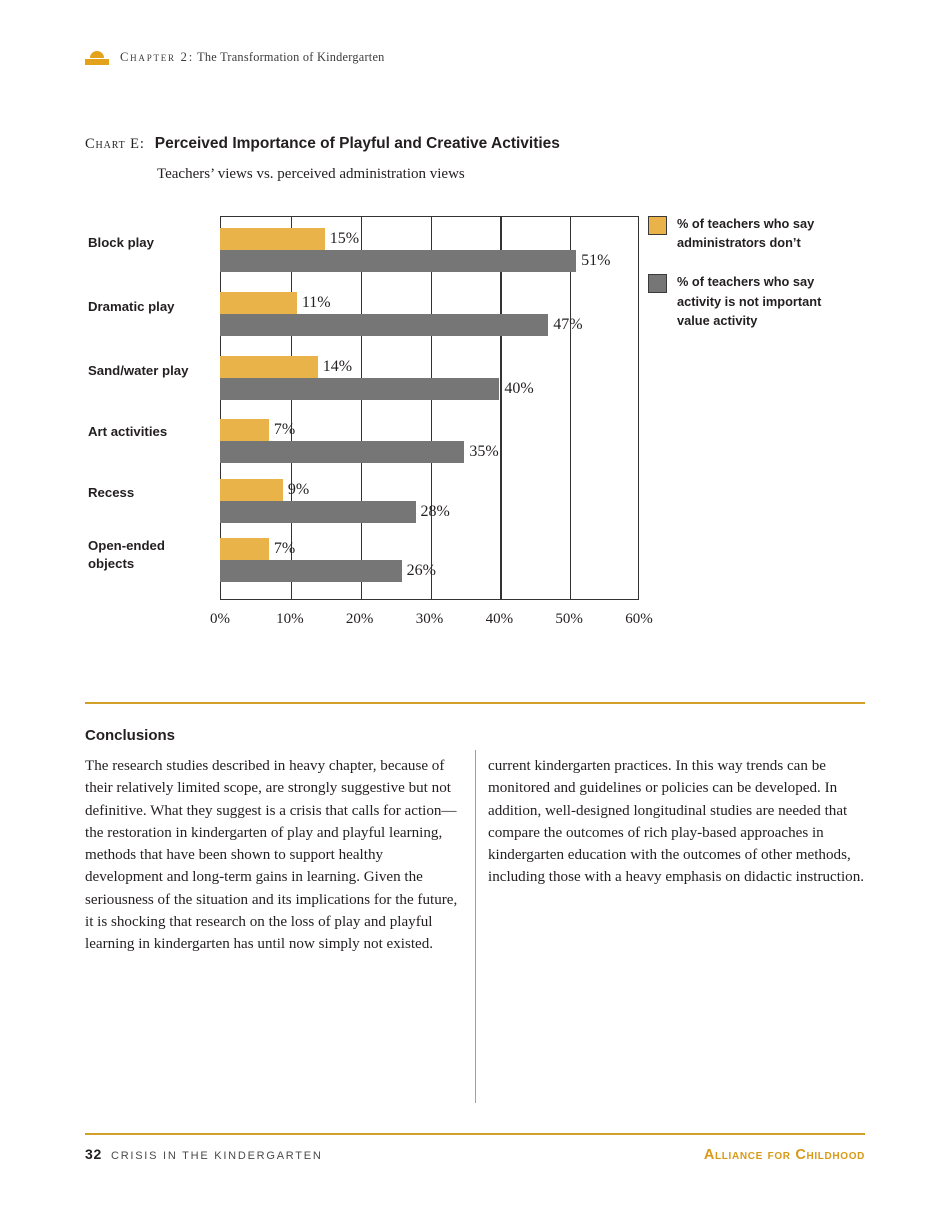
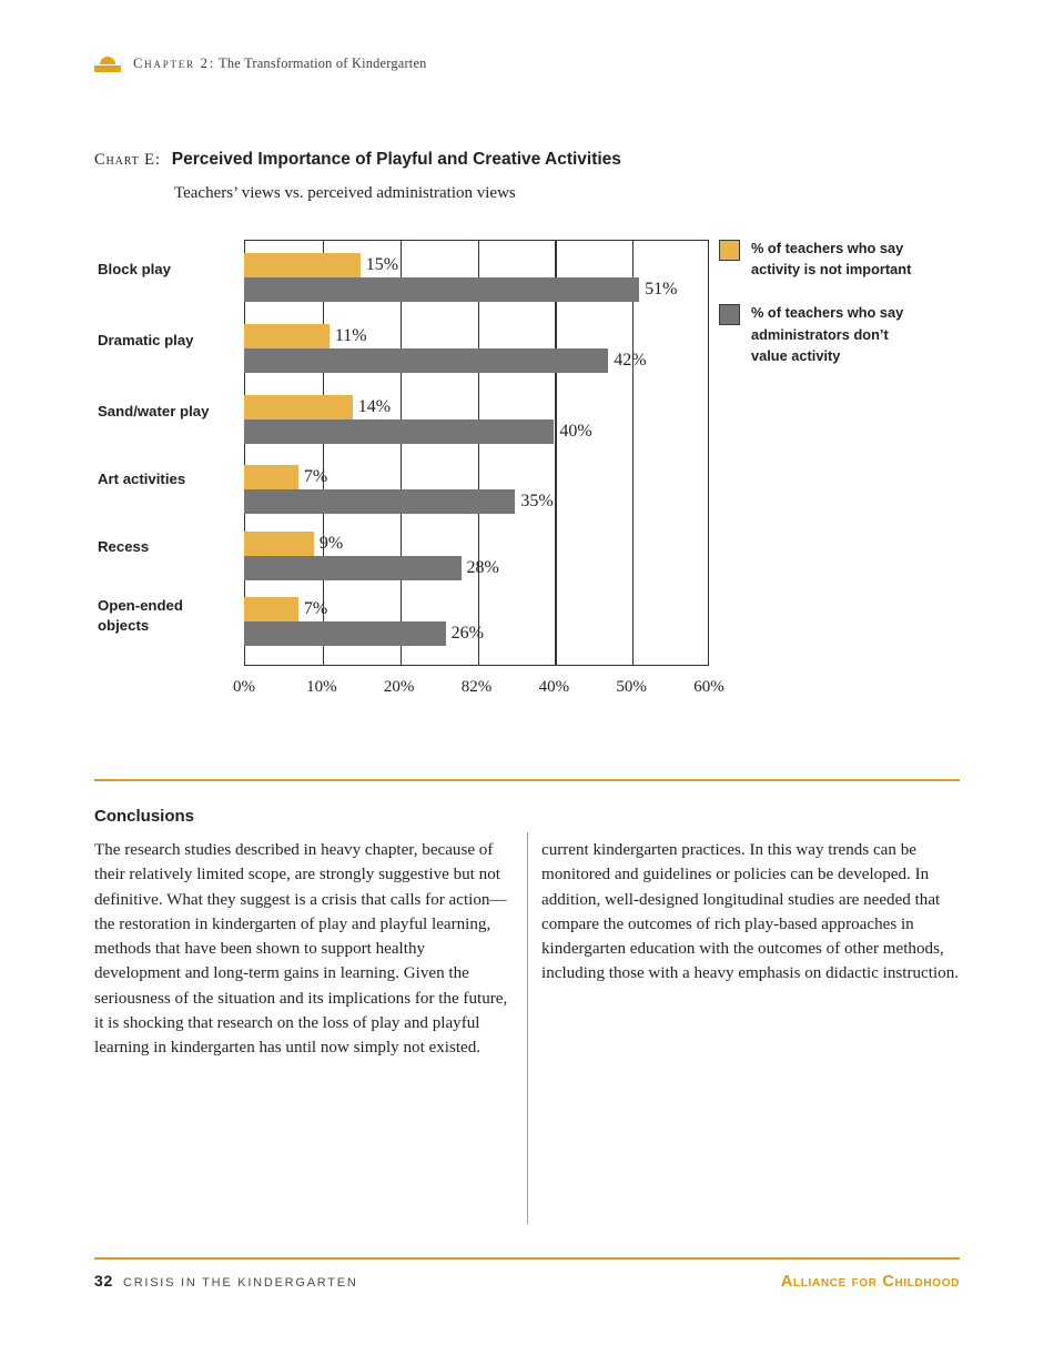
  Chapter 2: The Transformation of Kindergarten
  Chart E:
  Perceived Importance of Playful and Creative Activities
  Teachers’ views vs. perceived administration views
  0%
  10%
  20%
- 30%
+ 82%
  40%
  50%
  60%
  Block play
  15%
  51%
  Dramatic play
  11%
- 47%
+ 42%
  Sand/water play
  14%
  40%
  Art activities
  7%
  35%
  Recess
  9%
  28%
  Open-ended objects
  7%
  26%
  % of teachers who say
- administrators don’t
+ activity is not important
  % of teachers who say
- activity is not important
+ administrators don’t
  value activity
  Conclusions
  The research studies described in heavy chapter, because of their relatively limited scope, are strongly suggestive but not definitive. What they suggest is a crisis that calls for action—the restoration in kindergarten of play and playful learning, methods that have been shown to support healthy development and long-term gains in learning. Given the seriousness of the situation and its implications for the future, it is shocking that research on the loss of play and playful learning in kindergarten has until now simply not existed.
  current kindergarten practices. In this way trends can be monitored and guidelines or policies can be developed. In addition, well-designed longitudinal studies are needed that compare the outcomes of rich play-based approaches in kindergarten education with the outcomes of other methods, including those with a heavy emphasis on didactic instruction.
  32
  CRISIS IN THE KINDERGARTEN
  Alliance for Childhood
